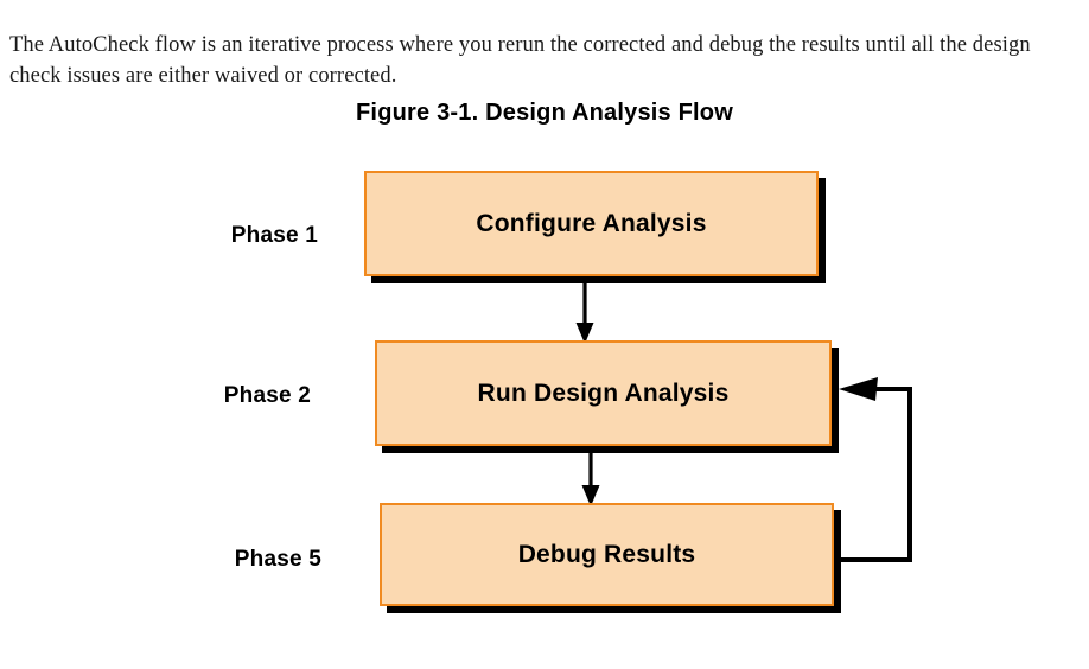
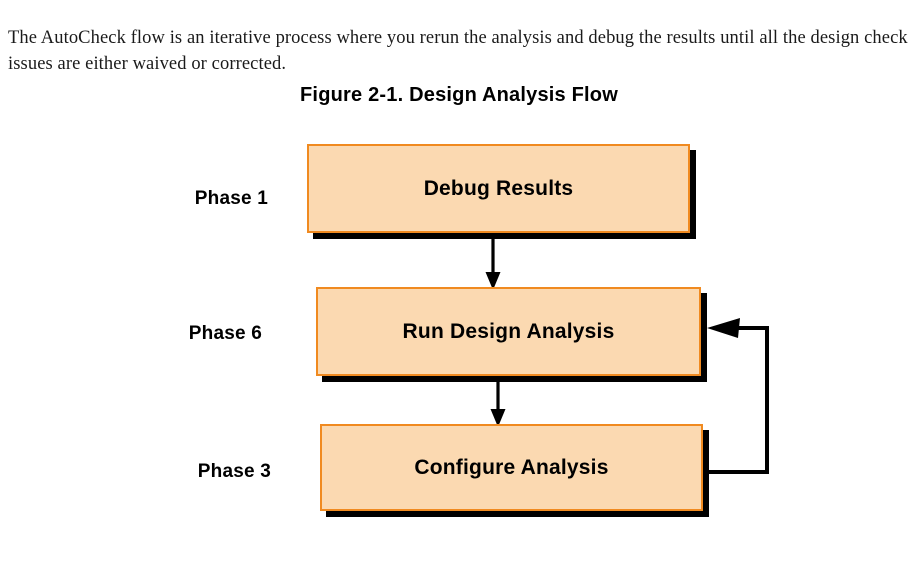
- The AutoCheck flow is an iterative process where you rerun the corrected and debug the results until all the design check issues are either waived or corrected.
+ The AutoCheck flow is an iterative process where you rerun the analysis and debug the results until all the design check issues are either waived or corrected.
- Figure 3-1. Design Analysis Flow
+ Figure 2-1. Design Analysis Flow
  Phase 1
- Phase 2
+ Phase 6
- Phase 5
+ Phase 3
- Configure Analysis
+ Debug Results
  Run Design Analysis
- Debug Results
+ Configure Analysis
